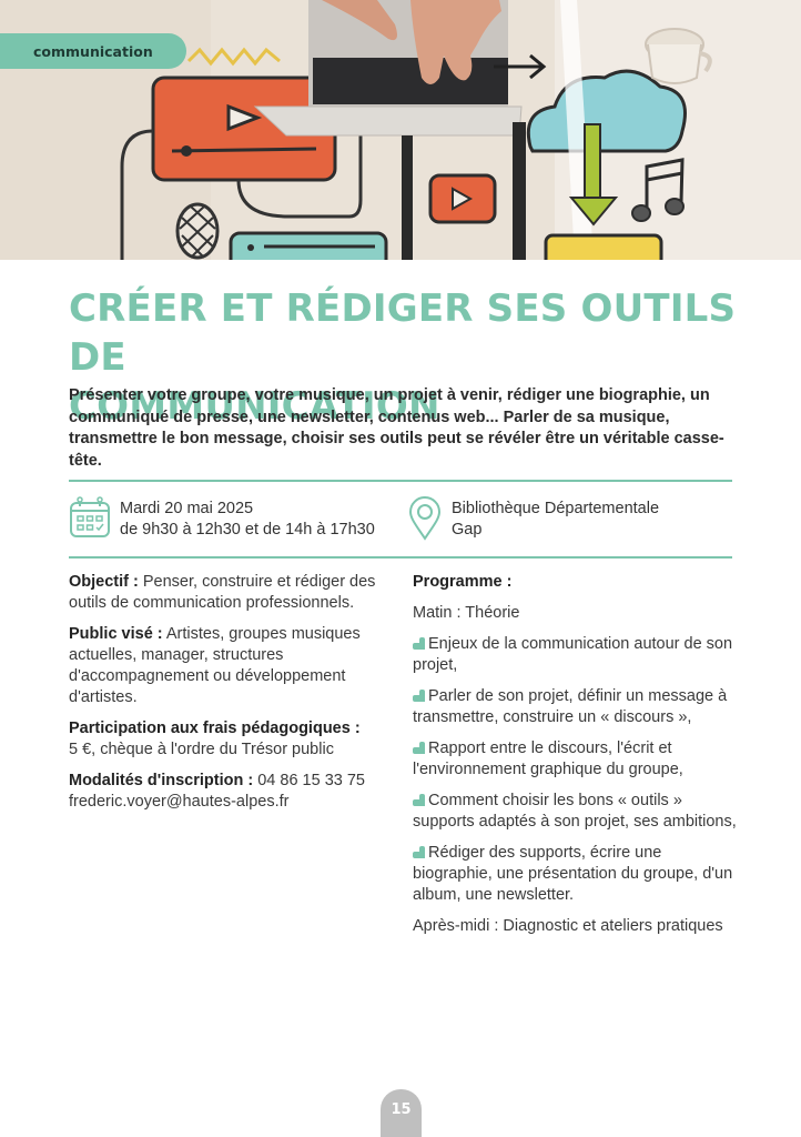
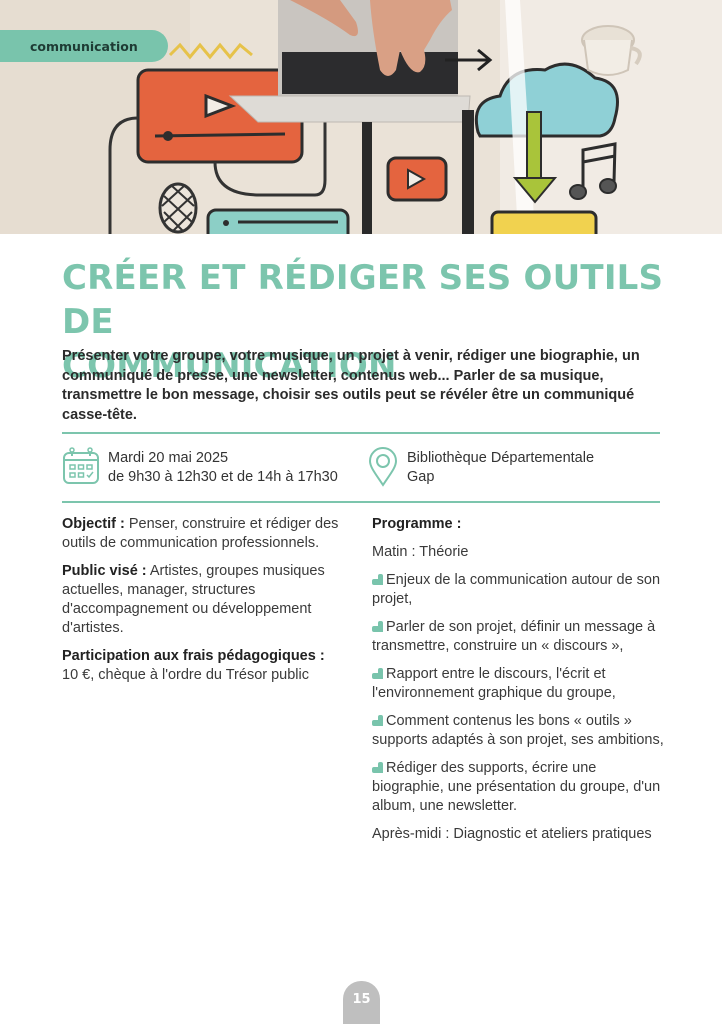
  communication
  CRÉER ET RÉDIGER SES OUTILS DE
  COMMUNICATION
- Présenter votre groupe, votre musique, un projet à venir, rédiger une biographie, un communiqué de presse, une newsletter, contenus web... Parler de sa musique, transmettre le bon message, choisir ses outils peut se révéler être un véritable casse-tête.
+ Présenter votre groupe, votre musique, un projet à venir, rédiger une biographie, un communiqué de presse, une newsletter, contenus web... Parler de sa musique, transmettre le bon message, choisir ses outils peut se révéler être un communiqué casse-tête.
  Mardi 20 mai 2025
  de 9h30 à 12h30 et de 14h à 17h30
  Bibliothèque Départementale
  Gap
  Objectif : Penser, construire et rédiger des outils de communication professionnels.
  Public visé : Artistes, groupes musiques actuelles, manager, structures d'accompagnement ou développement d'artistes.
  Participation aux frais pédagogiques :
- 5 €, chèque à l'ordre du Trésor public
+ 10 €, chèque à l'ordre du Trésor public
- Modalités d'inscription : 04 86 15 33 75
- frederic.voyer@hautes-alpes.fr
  Programme :
  Matin : Théorie
  Enjeux de la communication autour de son projet,
  Parler de son projet, définir un message à transmettre, construire un « discours »,
  Rapport entre le discours, l'écrit et l'environnement graphique du groupe,
- Comment choisir les bons « outils » supports adaptés à son projet, ses ambitions,
+ Comment contenus les bons « outils » supports adaptés à son projet, ses ambitions,
  Rédiger des supports, écrire une biographie, une présentation du groupe, d'un album, une newsletter.
  Après-midi : Diagnostic et ateliers pratiques
  15
